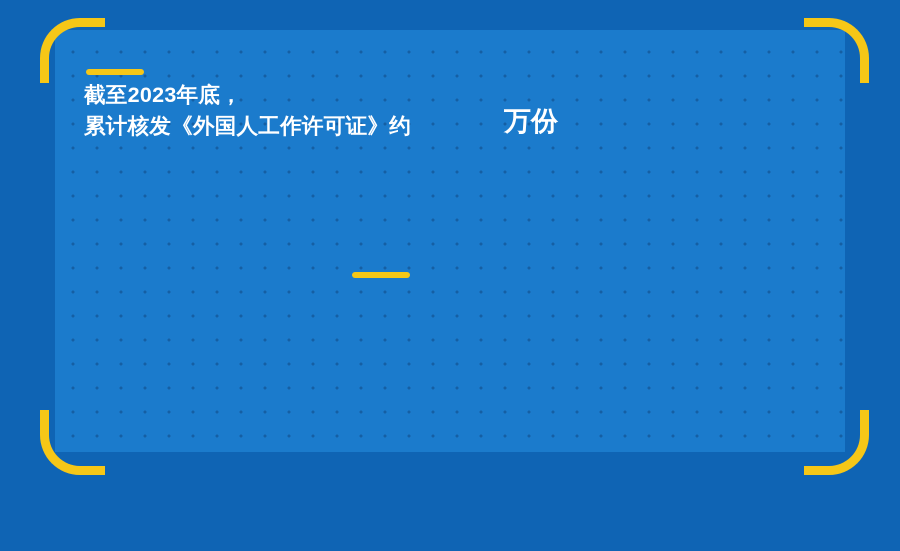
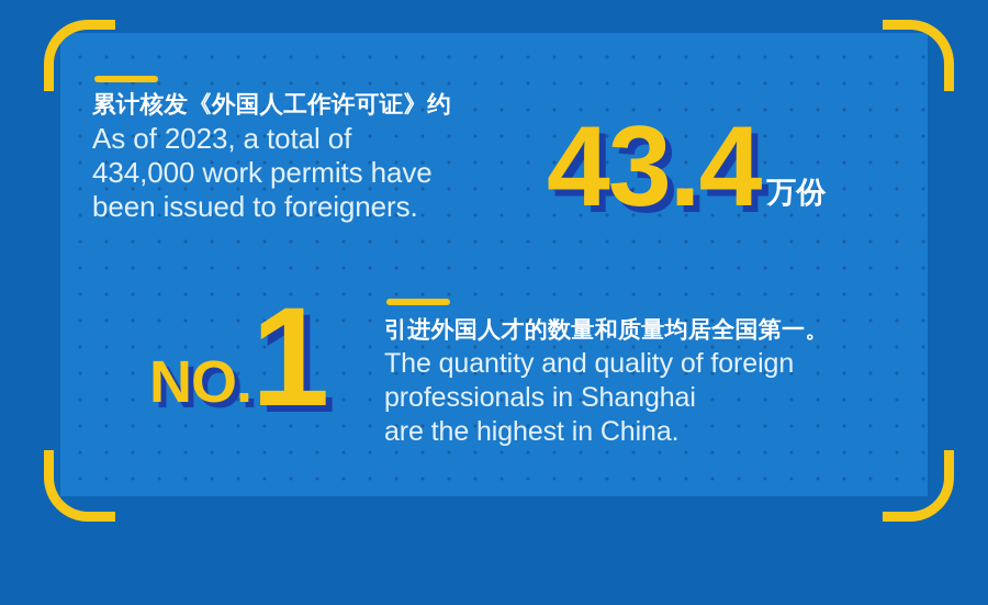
- 截至2023年底，
  累计核发《外国人工作许可证》约
+ As of 2023, a total of
+ 434,000 work permits have
+ been issued to foreigners.
+ 43.4
  万份
+ NO.
+ 1
+ 引进外国人才的数量和质量均居全国第一。
+ The quantity and quality of foreign
+ professionals in Shanghai
+ are the highest in China.
